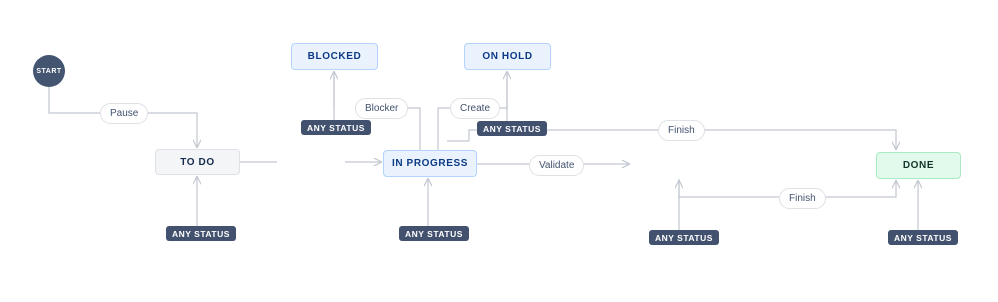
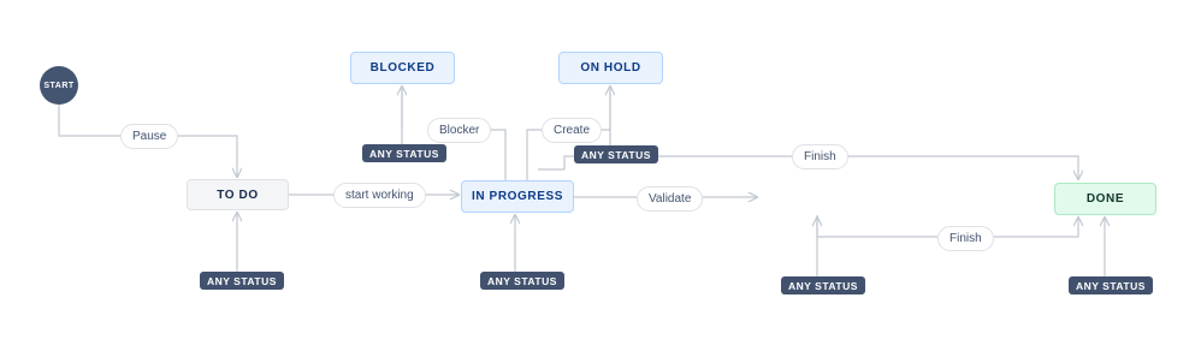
  TO DO
  BLOCKED
  ON HOLD
  IN PROGRESS
  DONE
  Pause
+ start working
  Blocker
  Create
  Validate
  Finish
  Finish
  ANY STATUS
  ANY STATUS
  ANY STATUS
  ANY STATUS
  ANY STATUS
  ANY STATUS
